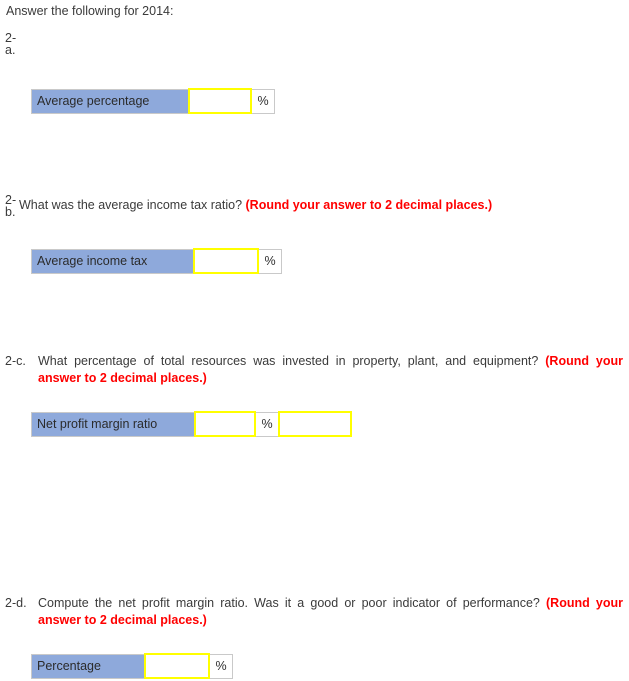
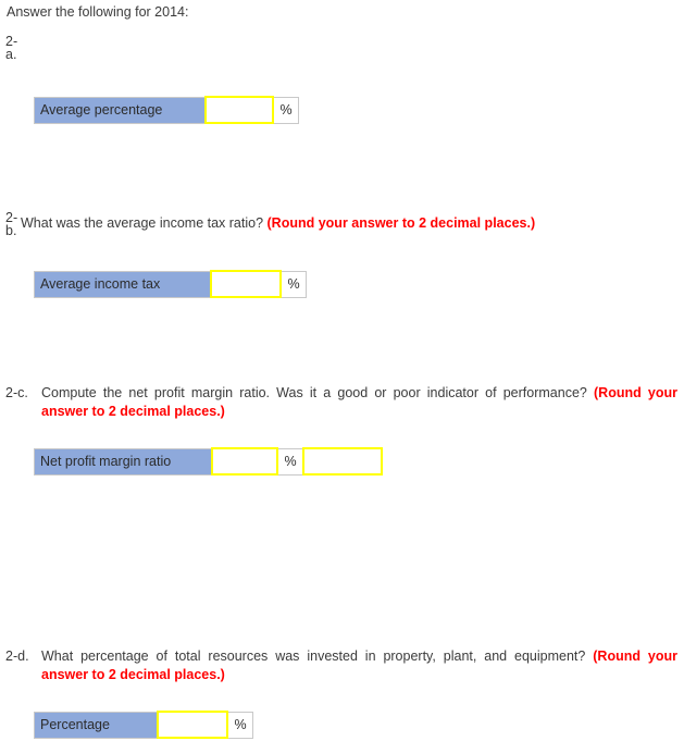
  Answer the following for 2014:
  2-
  a.
  Average percentage		%
  2-
  b.
  What was the average income tax ratio? (Round your answer to 2 decimal places.)
  Average income tax		%
  2-c.
- What percentage of total resources was invested in property, plant, and equipment? (Round your answer to 2 decimal places.)
+ Compute the net profit margin ratio. Was it a good or poor indicator of performance? (Round your answer to 2 decimal places.)
  Net profit margin ratio		%
  2-d.
- Compute the net profit margin ratio. Was it a good or poor indicator of performance? (Round your answer to 2 decimal places.)
+ What percentage of total resources was invested in property, plant, and equipment? (Round your answer to 2 decimal places.)
  Percentage		%
